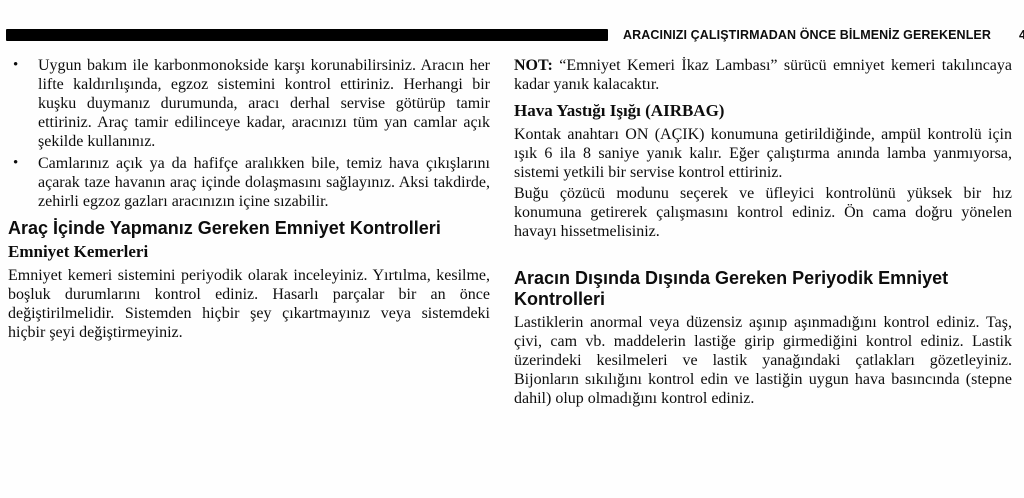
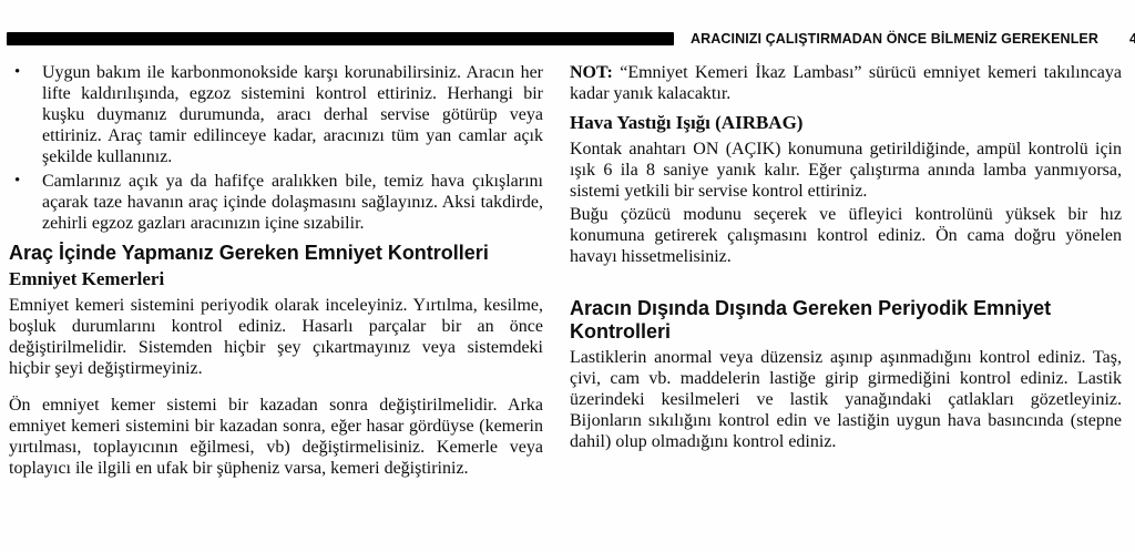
  ARACINIZI ÇALIŞTIRMADAN ÖNCE BİLMENİZ GEREKENLER
  •
- Uygun bakım ile karbonmonokside karşı korunabilirsiniz. Aracın her lifte kaldırılışında, egzoz sistemini kontrol ettiriniz. Herhangi bir kuşku duymanız durumunda, aracı derhal servise götürüp tamir ettiriniz. Araç tamir edilinceye kadar, aracınızı tüm yan camlar açık şekilde kullanınız.
+ Uygun bakım ile karbonmonokside karşı korunabilirsiniz. Aracın her lifte kaldırılışında, egzoz sistemini kontrol ettiriniz. Herhangi bir kuşku duymanız durumunda, aracı derhal servise götürüp veya ettiriniz. Araç tamir edilinceye kadar, aracınızı tüm yan camlar açık şekilde kullanınız.
  •
  Camlarınız açık ya da hafifçe aralıkken bile, temiz hava çıkışlarını açarak taze havanın araç içinde dolaşmasını sağlayınız. Aksi takdirde, zehirli egzoz gazları aracınızın içine sızabilir.
  Araç İçinde Yapmanız Gereken Emniyet Kontrolleri
  Emniyet Kemerleri
  Emniyet kemeri sistemini periyodik olarak inceleyiniz. Yırtılma, kesilme, boşluk durumlarını kontrol ediniz. Hasarlı parçalar bir an önce değiştirilmelidir. Sistemden hiçbir şey çıkartmayınız veya sistemdeki hiçbir şeyi değiştirmeyiniz.
+ Ön emniyet kemer sistemi bir kazadan sonra değiştirilmelidir. Arka emniyet kemeri sistemini bir kazadan sonra, eğer hasar gördüyse (kemerin yırtılması, toplayıcının eğilmesi, vb) değiştirmelisiniz. Kemerle veya toplayıcı ile ilgili en ufak bir şüpheniz varsa, kemeri değiştiriniz.
  NOT: “Emniyet Kemeri İkaz Lambası” sürücü emniyet kemeri takılıncaya kadar yanık kalacaktır.
  Hava Yastığı Işığı (AIRBAG)
  Kontak anahtarı ON (AÇIK) konumuna getirildiğinde, ampül kontrolü için ışık 6 ila 8 saniye yanık kalır. Eğer çalıştırma anında lamba yanmıyorsa, sistemi yetkili bir servise kontrol ettiriniz.
  Buğu çözücü modunu seçerek ve üfleyici kontrolünü yüksek bir hız konumuna getirerek çalışmasını kontrol ediniz. Ön cama doğru yönelen havayı hissetmelisiniz.
  Aracın Dışında Dışında Gereken Periyodik Emniyet Kontrolleri
  Lastiklerin anormal veya düzensiz aşınıp aşınmadığını kontrol ediniz. Taş, çivi, cam vb. maddelerin lastiğe girip girmediğini kontrol ediniz. Lastik üzerindeki kesilmeleri ve lastik yanağındaki çatlakları gözetleyiniz. Bijonların sıkılığını kontrol edin ve lastiğin uygun hava basıncında (stepne dahil) olup olmadığını kontrol ediniz.
